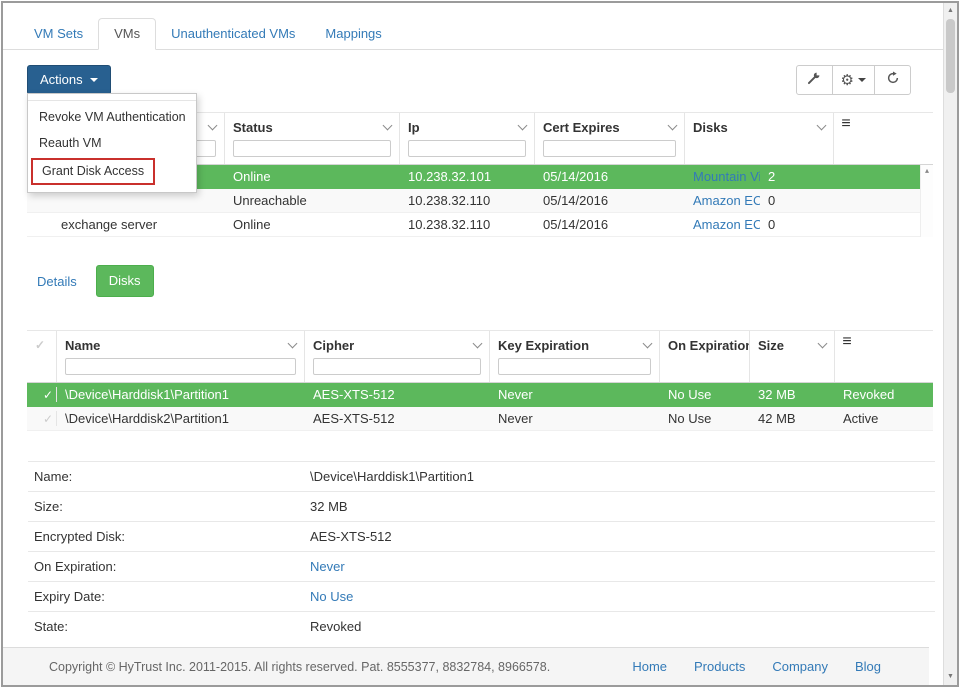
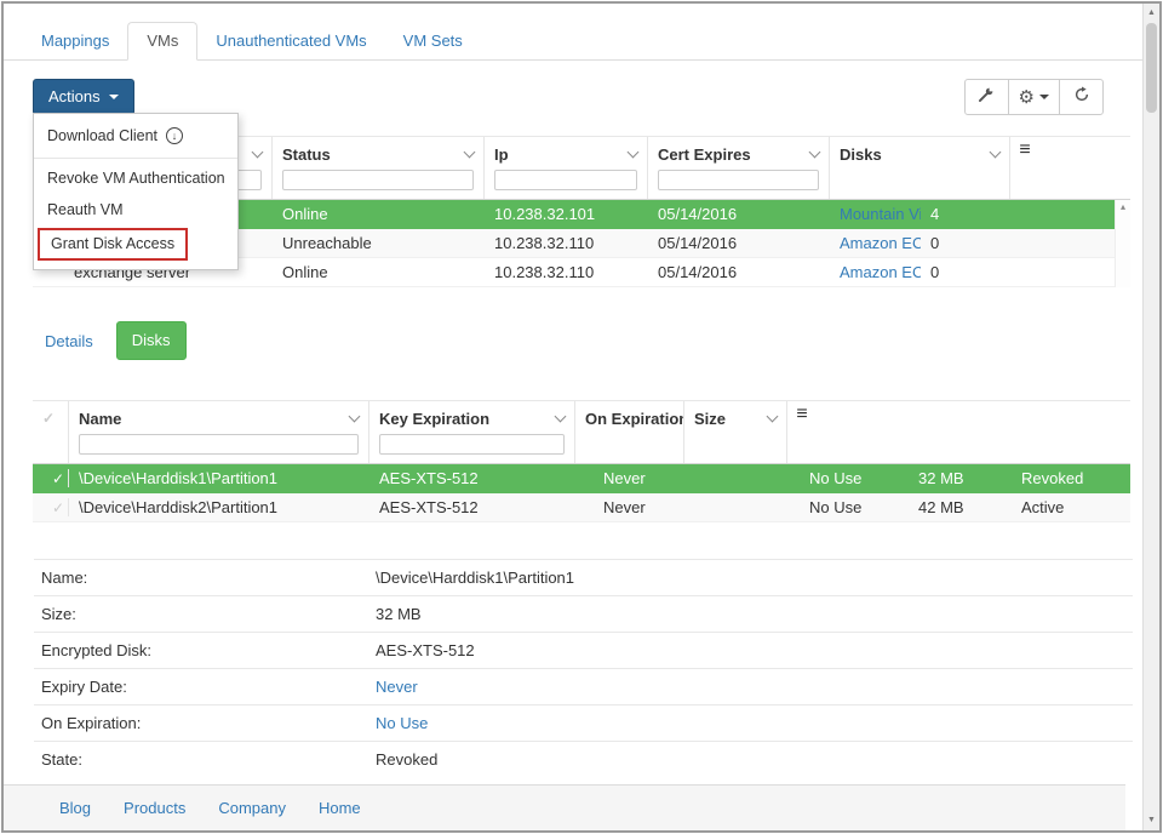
- VM Sets
+ Mappings
  VMs
  Unauthenticated VMs
- Mappings
+ VM Sets
  Actions
  ⚙
  Status
  Ip
  Cert Expires
  Disks
  ≡
  Online
  10.238.32.101
  05/14/2016
  Mountain Vi
- 2
+ 4
  Unreachable
  10.238.32.110
  05/14/2016
  Amazon EC
  0
  exchange server
  Online
  10.238.32.110
  05/14/2016
  Amazon EC
  0
  ▴
+ Download Client
+ ↓
  Revoke VM Authentication
  Reauth VM
  Grant Disk Access
  Details
  Disks
  ✓
  Name
- Cipher
  Key Expiration
  On Expiratio
  Size
  ≡
  ✓
  \Device\Harddisk1\Partition1
  AES-XTS-512
  Never
  No Use
  32 MB
  Revoked
  ✓
  \Device\Harddisk2\Partition1
  AES-XTS-512
  Never
  No Use
  42 MB
  Active
  Name:
  \Device\Harddisk1\Partition1
  Size:
  32 MB
  Encrypted Disk:
  AES-XTS-512
- On Expiration:
+ Expiry Date:
  Never
- Expiry Date:
+ On Expiration:
  No Use
  State:
  Revoked
- Copyright © HyTrust Inc. 2011-2015. All rights reserved. Pat. 8555377, 8832784, 8966578.
- Home
+ Blog
  Products
  Company
- Blog
+ Home
